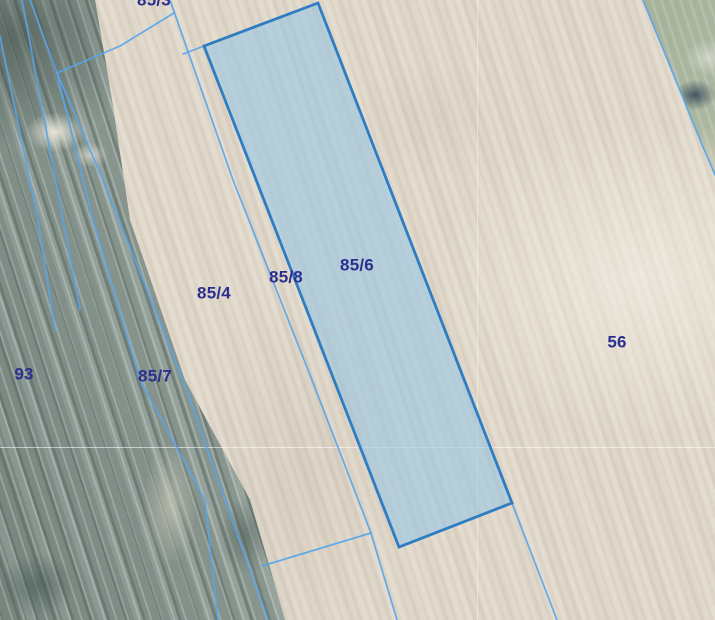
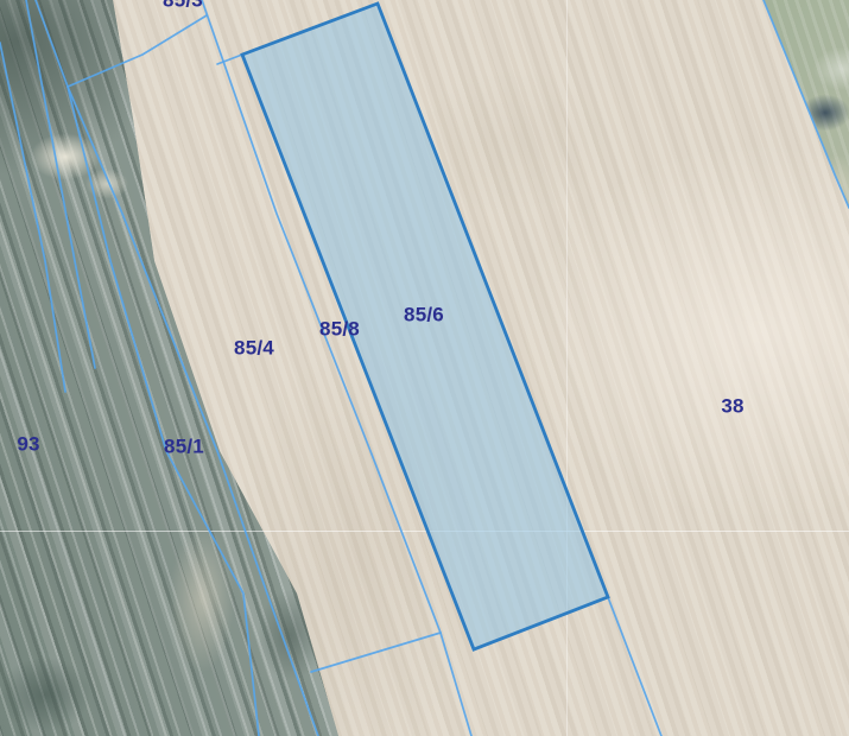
  85/3
  85/4
  85/8
  85/6
- 85/7
+ 85/1
  93
- 56
+ 38
